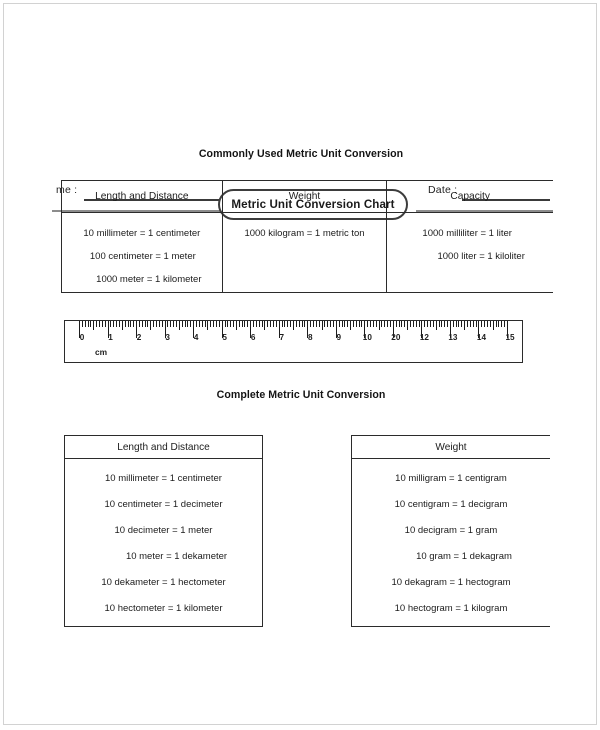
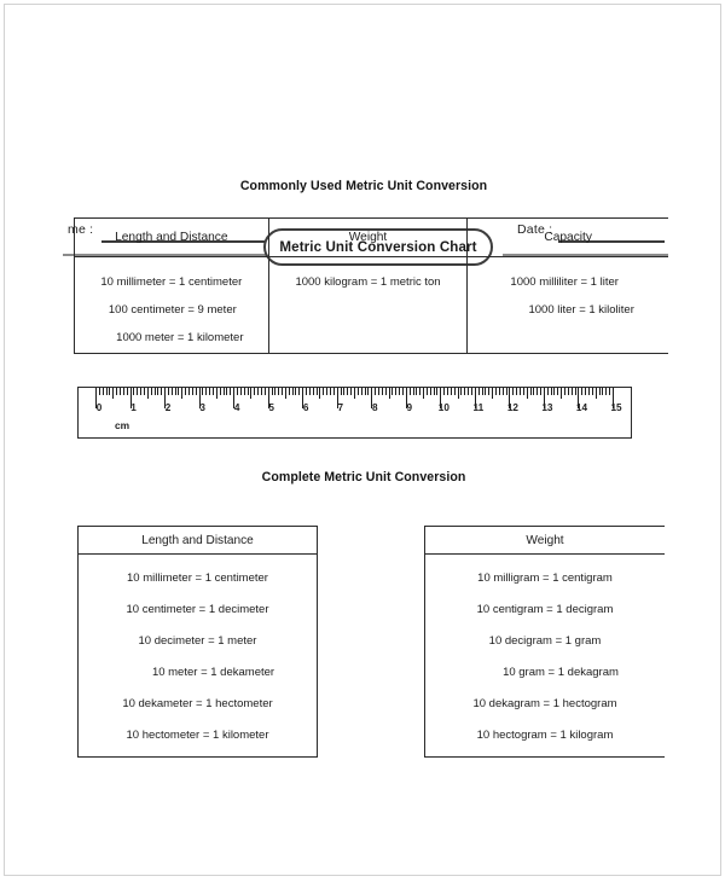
  me :
  Date :
  Metric Unit Conversion Chart
  Commonly Used Metric Unit Conversion
  Length and Distance
  Weight
  Capacity
  10 millimeter = 1 centimeter
- 100 centimeter = 1 meter
+ 100 centimeter = 9 meter
  1000 meter = 1 kilometer
  1000 kilogram = 1 metric ton
  1000 milliliter = 1 liter
  1000 liter = 1 kiloliter
  0
  1
  2
  3
  4
  5
  6
  7
  8
  9
  10
- 20
+ 11
  12
  13
  14
  15
  cm
  Complete Metric Unit Conversion
  Length and Distance
  10 millimeter = 1 centimeter
  10 centimeter = 1 decimeter
  10 decimeter = 1 meter
  10 meter = 1 dekameter
  10 dekameter = 1 hectometer
  10 hectometer = 1 kilometer
  Weight
  10 milligram = 1 centigram
  10 centigram = 1 decigram
  10 decigram = 1 gram
  10 gram = 1 dekagram
  10 dekagram = 1 hectogram
  10 hectogram = 1 kilogram
